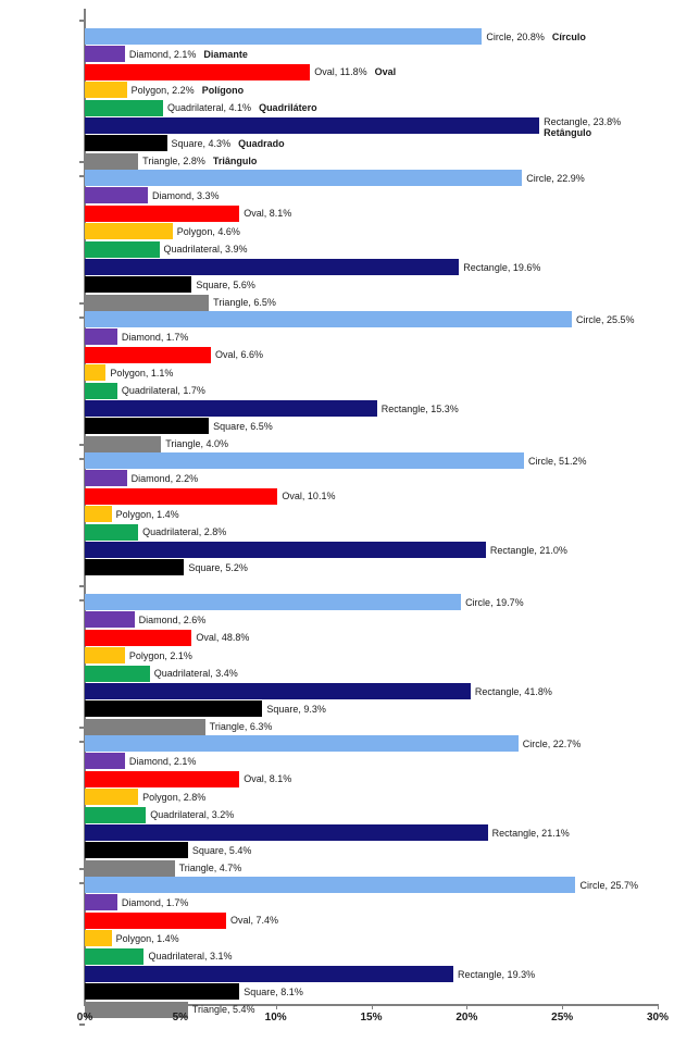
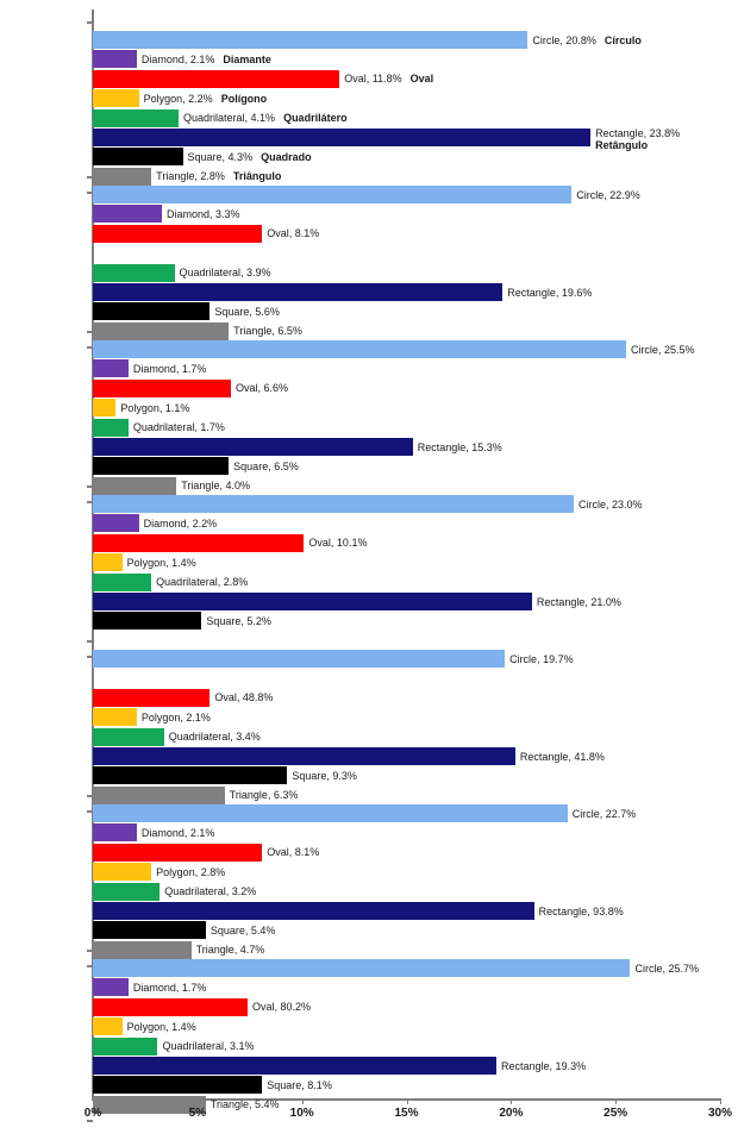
  Circle, 20.8% Círculo
  Diamond, 2.1% Diamante
  Oval, 11.8% Oval
  Polygon, 2.2% Polígono
  Quadrilateral, 4.1% Quadrilátero
  Rectangle, 23.8%
  Retângulo
  Square, 4.3% Quadrado
  Triangle, 2.8% Triângulo
  Circle, 22.9%
  Diamond, 3.3%
  Oval, 8.1%
- Polygon, 4.6%
  Quadrilateral, 3.9%
  Rectangle, 19.6%
  Square, 5.6%
  Triangle, 6.5%
  Circle, 25.5%
  Diamond, 1.7%
  Oval, 6.6%
  Polygon, 1.1%
  Quadrilateral, 1.7%
  Rectangle, 15.3%
  Square, 6.5%
  Triangle, 4.0%
- Circle, 51.2%
+ Circle, 23.0%
  Diamond, 2.2%
  Oval, 10.1%
  Polygon, 1.4%
  Quadrilateral, 2.8%
  Rectangle, 21.0%
  Square, 5.2%
  Circle, 19.7%
- Diamond, 2.6%
  Oval, 48.8%
  Polygon, 2.1%
  Quadrilateral, 3.4%
  Rectangle, 41.8%
  Square, 9.3%
  Triangle, 6.3%
  Circle, 22.7%
  Diamond, 2.1%
  Oval, 8.1%
  Polygon, 2.8%
  Quadrilateral, 3.2%
- Rectangle, 21.1%
+ Rectangle, 93.8%
  Square, 5.4%
  Triangle, 4.7%
  Circle, 25.7%
  Diamond, 1.7%
- Oval, 7.4%
+ Oval, 80.2%
  Polygon, 1.4%
  Quadrilateral, 3.1%
  Rectangle, 19.3%
  Square, 8.1%
  Triangle, 5.4%
  0%
  5%
  10%
  15%
  20%
  25%
  30%
